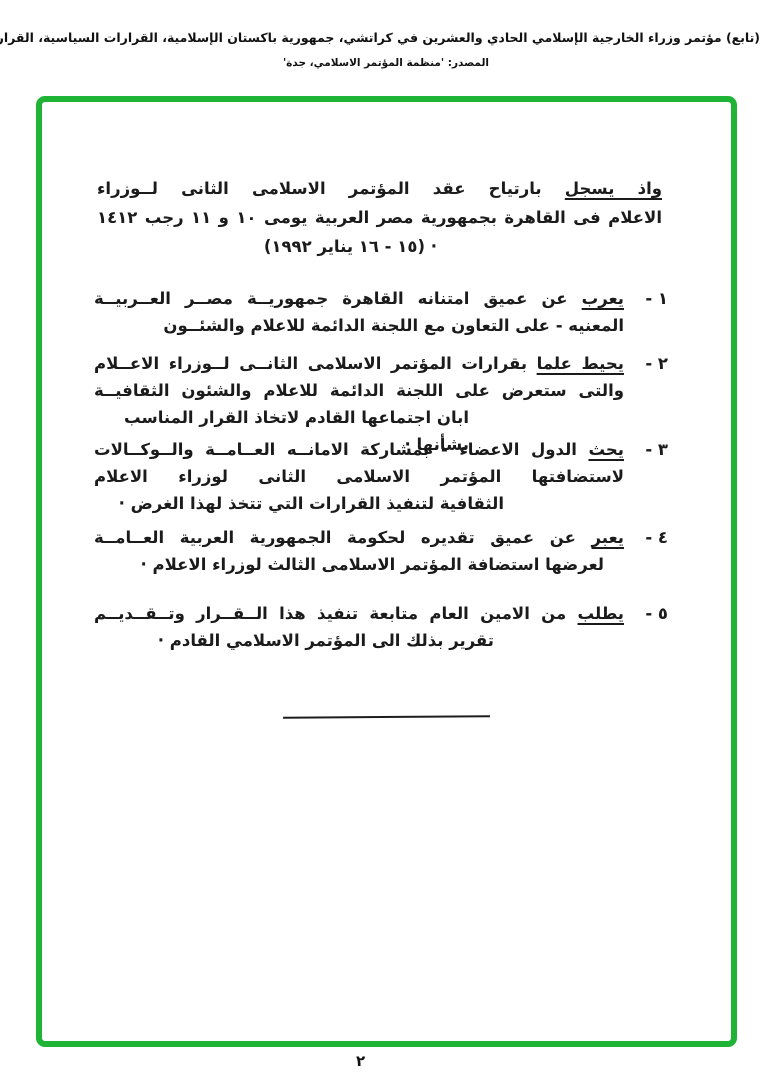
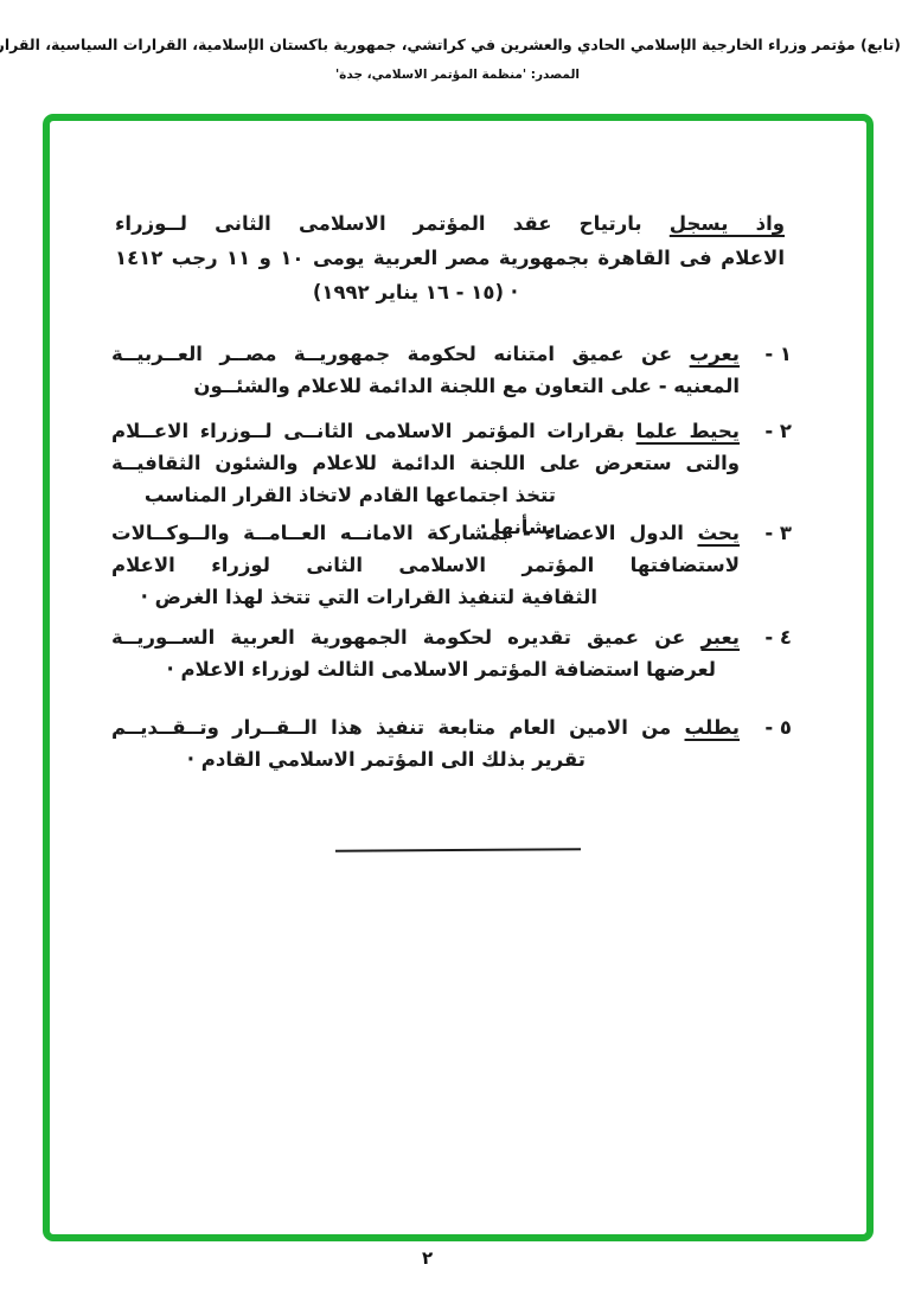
  (تابع) مؤتمر وزراء الخارجية الإسلامي الحادي والعشرين في كراتشي، جمهورية باكستان الإسلامية، القرارات السياسية، القرار
  المصدر: 'منظمة المؤتمر الاسلامي، جدة'
  واذ يسجل بارتياح عقد المؤتمر الاسلامى الثانى لــوزراء
  الاعلام فى القاهرة بجمهورية مصر العربية يومى ١٠ و ١١ رجب ١٤١٢
  (١٥ - ١٦ يناير ١٩٩٢) ·
  ١ -
- يعرب عن عميق امتنانه القاهرة جمهوريــة مصــر العــربيــة
+ يعرب عن عميق امتنانه لحكومة جمهوريــة مصــر العــربيــة
  المعنيه - على التعاون مع اللجنة الدائمة للاعلام والشئــون
  ٢ -
  يحيط علما بقرارات المؤتمر الاسلامى الثانــى لــوزراء الاعــلام
  والتى ستعرض على اللجنة الدائمة للاعلام والشئون الثقافيــة
- ابان اجتماعها القادم لاتخاذ القرار المناسب بشأنها ·
+ تتخذ اجتماعها القادم لاتخاذ القرار المناسب بشأنها ·
  ٣ -
  يحث الدول الاعضاء - بمشاركة الامانــه العــامــة والــوكــالات
  لاستضافتها المؤتمر الاسلامى الثانى لوزراء الاعلام
  الثقافية لتنفيذ القرارات التي تتخذ لهذا الغرض ·
  ٤ -
- يعبر عن عميق تقديره لحكومة الجمهورية العربية العــامــة
+ يعبر عن عميق تقديره لحكومة الجمهورية العربية الســوريــة
  لعرضها استضافة المؤتمر الاسلامى الثالث لوزراء الاعلام ·
  ٥ -
  يطلب من الامين العام متابعة تنفيذ هذا الــقــرار وتــقــديــم
  تقرير بذلك الى المؤتمر الاسلامي القادم ·
  ٢
